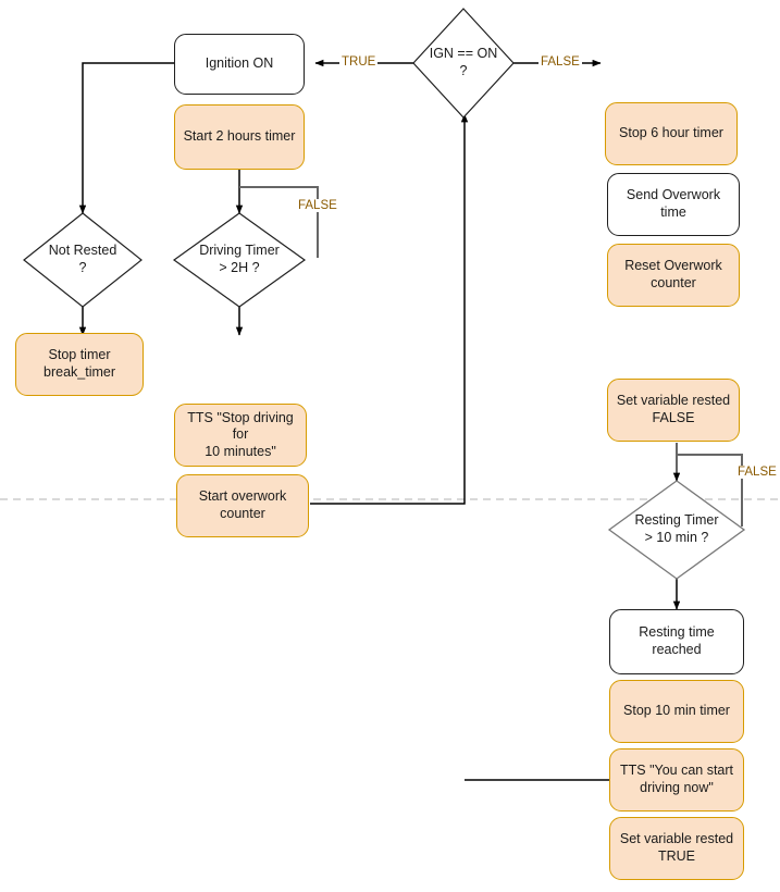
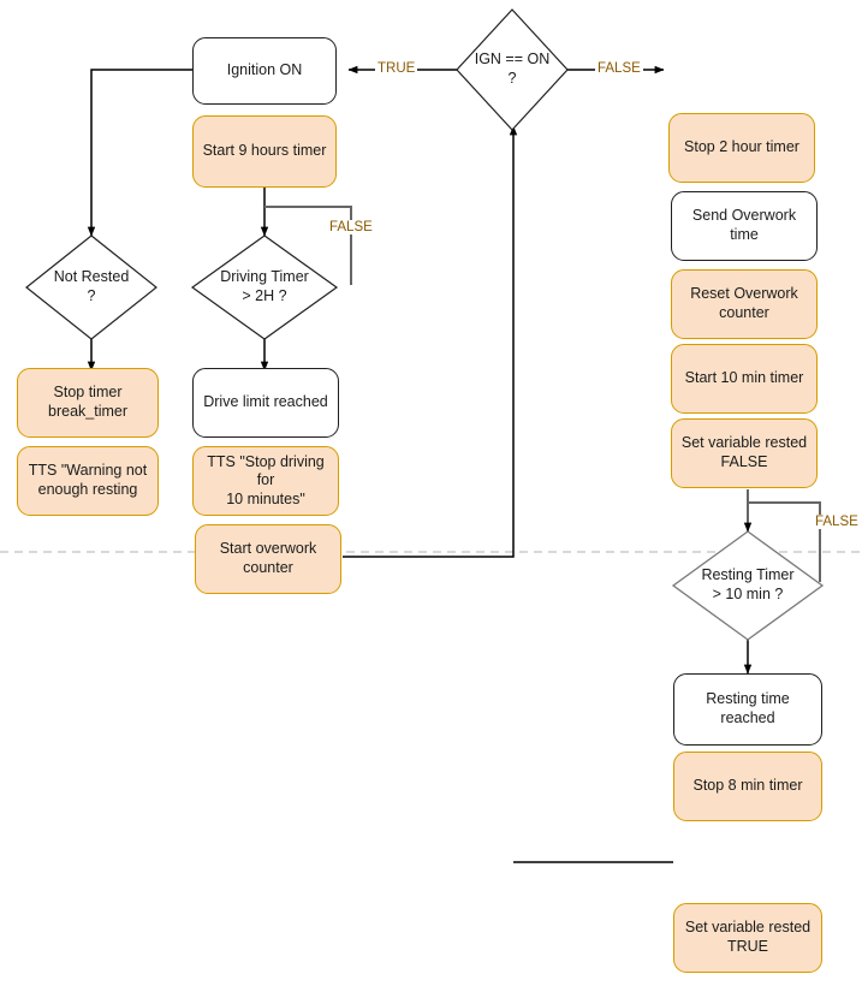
  IGN == ON
  ?
  Not Rested
  ?
  Driving Timer
  > 2H ?
  Resting Timer
  > 10 min ?
  Stop timer
  break_timer
+ TTS "Warning not
+ enough resting
  Ignition ON
- Start 2 hours timer
+ Start 9 hours timer
+ Drive limit reached
  TTS "Stop driving for
  10 minutes"
  Start overwork
  counter
- Stop 6 hour timer
+ Stop 2 hour timer
  Send Overwork time
  Reset Overwork
  counter
+ Start 10 min timer
  Set variable rested
  FALSE
  Resting time reached
- Stop 10 min timer
+ Stop 8 min timer
- TTS "You can start
- driving now"
  Set variable rested
  TRUE
  TRUE
  FALSE
  FALSE
  FALSE
